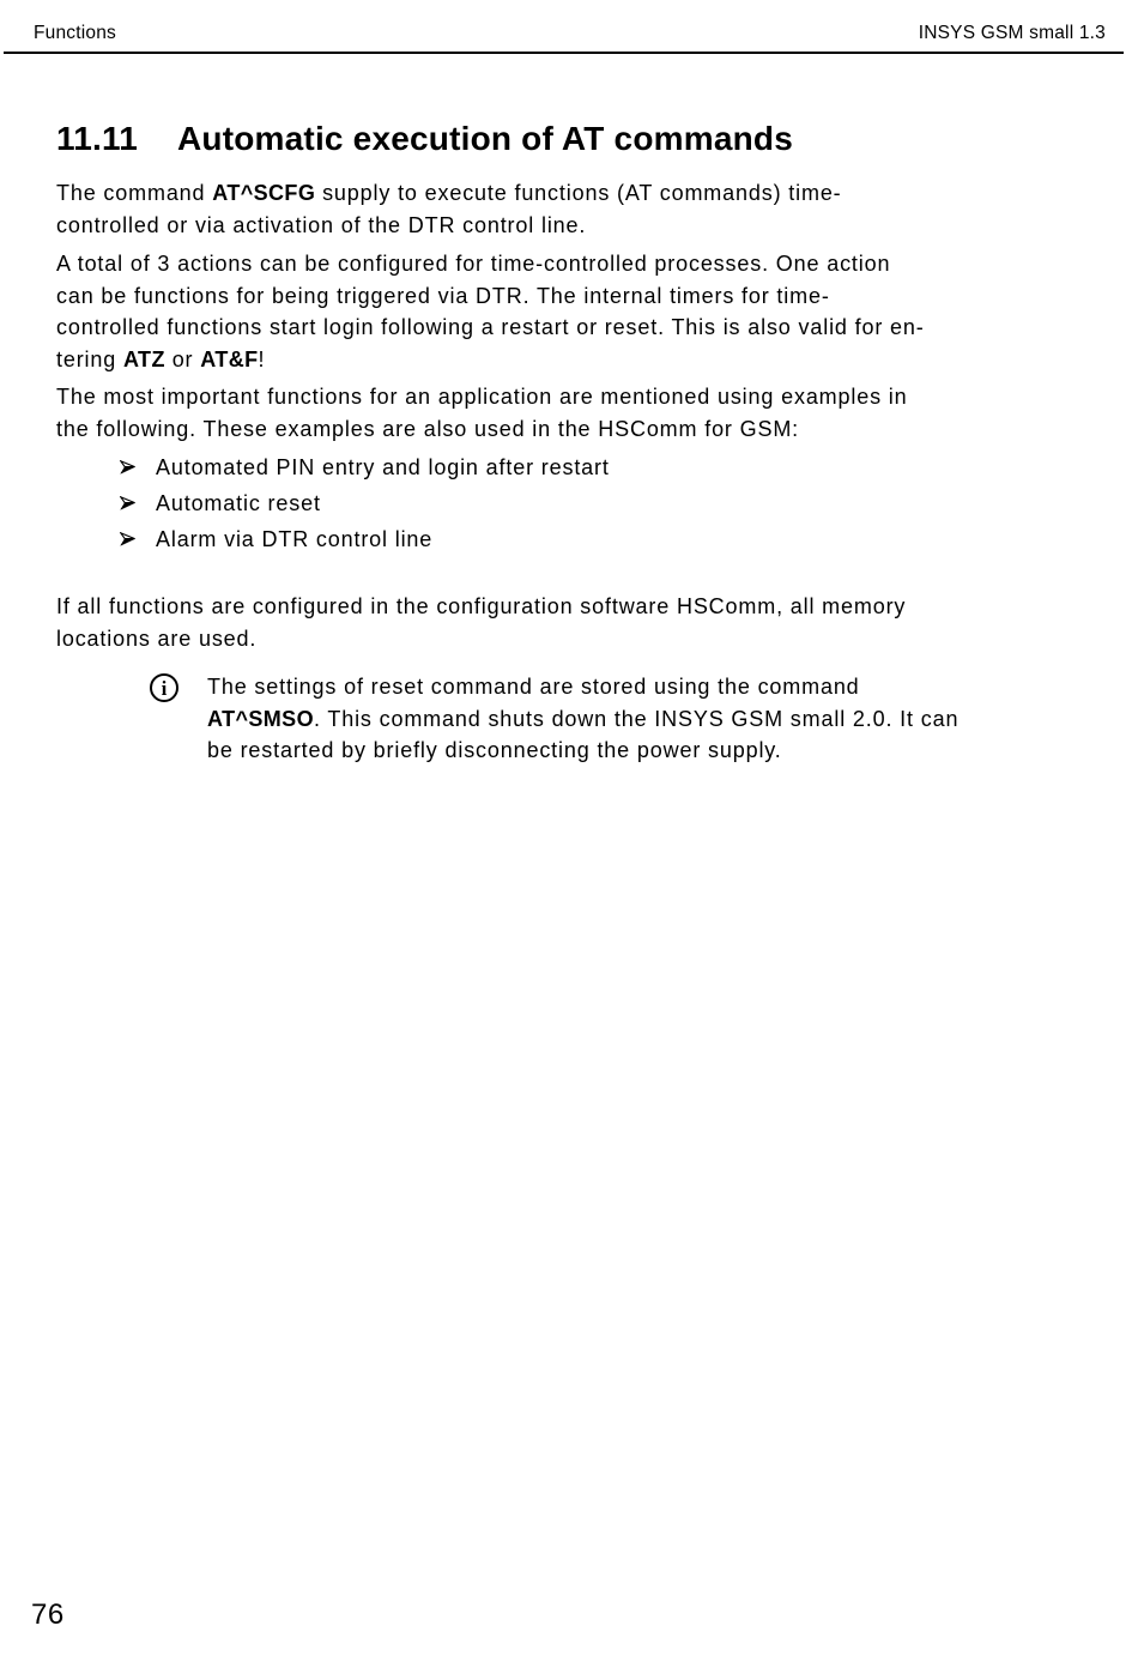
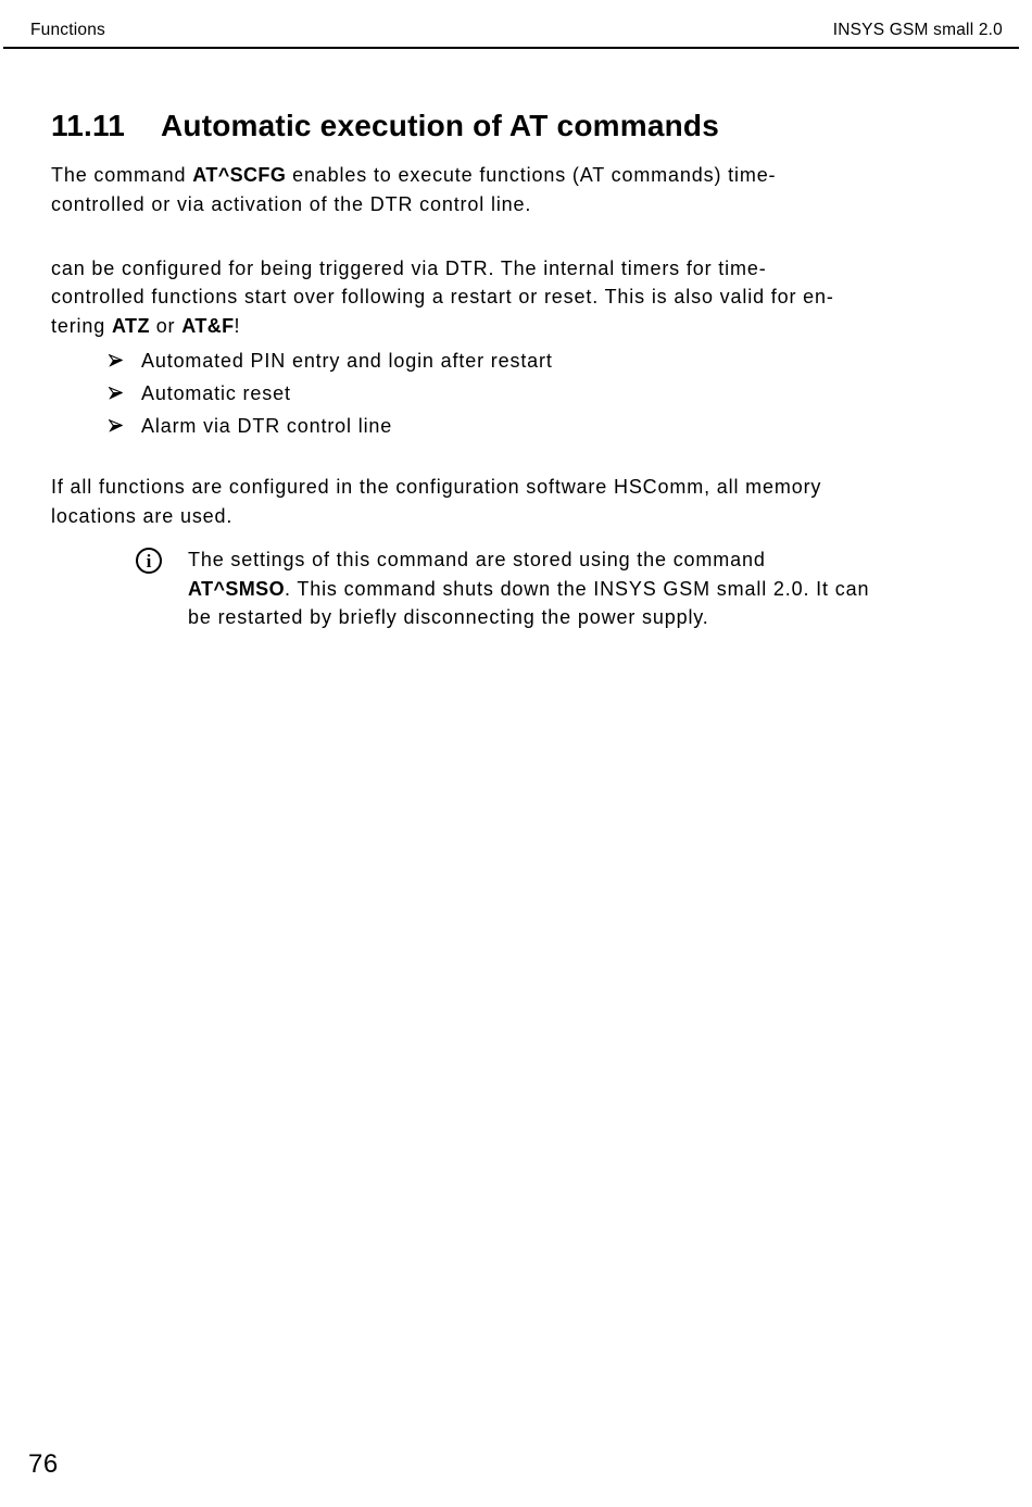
  Functions
- INSYS GSM small 1.3
+ INSYS GSM small 2.0
  11.11
  Automatic execution of AT commands
- The command AT^SCFG supply to execute functions (AT commands) time-
+ The command AT^SCFG enables to execute functions (AT commands) time-
  controlled or via activation of the DTR control line.
- A total of 3 actions can be configured for time-controlled processes. One action
- can be functions for being triggered via DTR. The internal timers for time-
+ can be configured for being triggered via DTR. The internal timers for time-
- controlled functions start login following a restart or reset. This is also valid for en-
+ controlled functions start over following a restart or reset. This is also valid for en-
  tering ATZ or AT&F!
- The most important functions for an application are mentioned using examples in
- the following. These examples are also used in the HSComm for GSM:
  Automated PIN entry and login after restart
  Automatic reset
  Alarm via DTR control line
  If all functions are configured in the configuration software HSComm, all memory
  locations are used.
  i
- The settings of reset command are stored using the command
+ The settings of this command are stored using the command
  AT^SMSO. This command shuts down the INSYS GSM small 2.0. It can
  be restarted by briefly disconnecting the power supply.
  76
